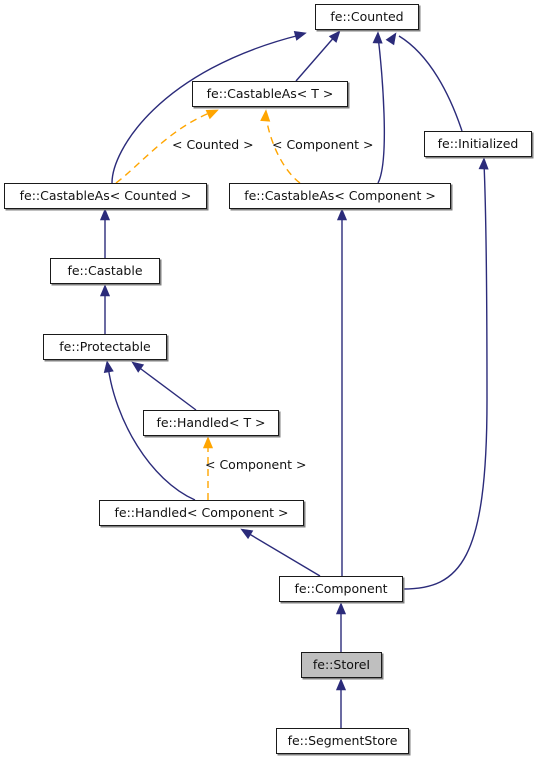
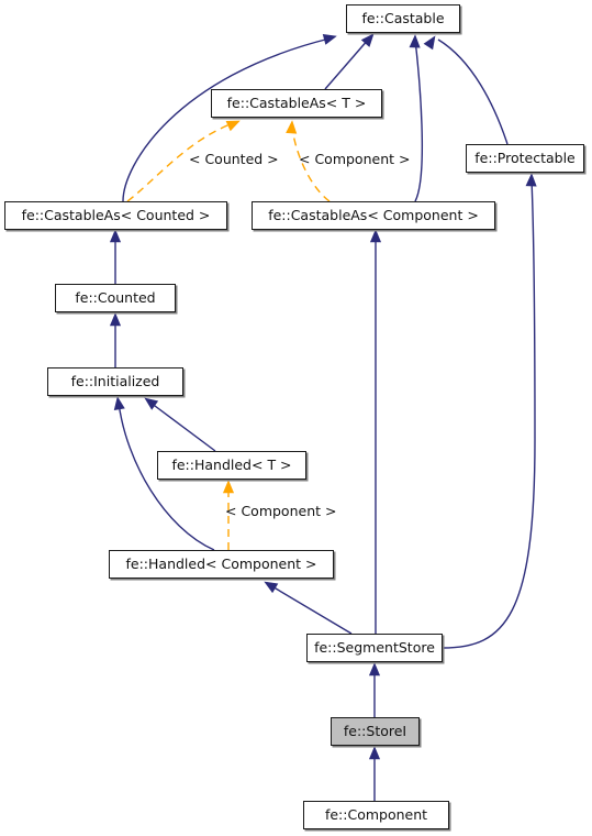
- fe::Counted
+ fe::Castable
  fe::CastableAs< T >
- fe::Initialized
+ fe::Protectable
  fe::CastableAs< Counted >
  fe::CastableAs< Component >
- fe::Castable
+ fe::Counted
- fe::Protectable
+ fe::Initialized
  fe::Handled< T >
  fe::Handled< Component >
- fe::Component
+ fe::SegmentStore
  fe::StoreI
- fe::SegmentStore
+ fe::Component
  < Counted >
  < Component >
  < Component >
